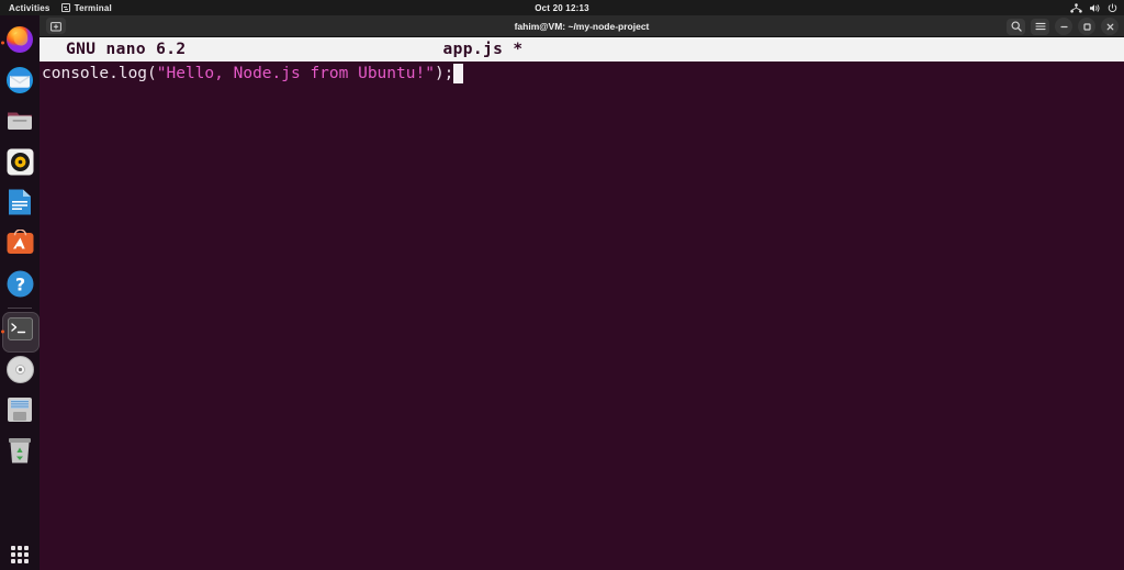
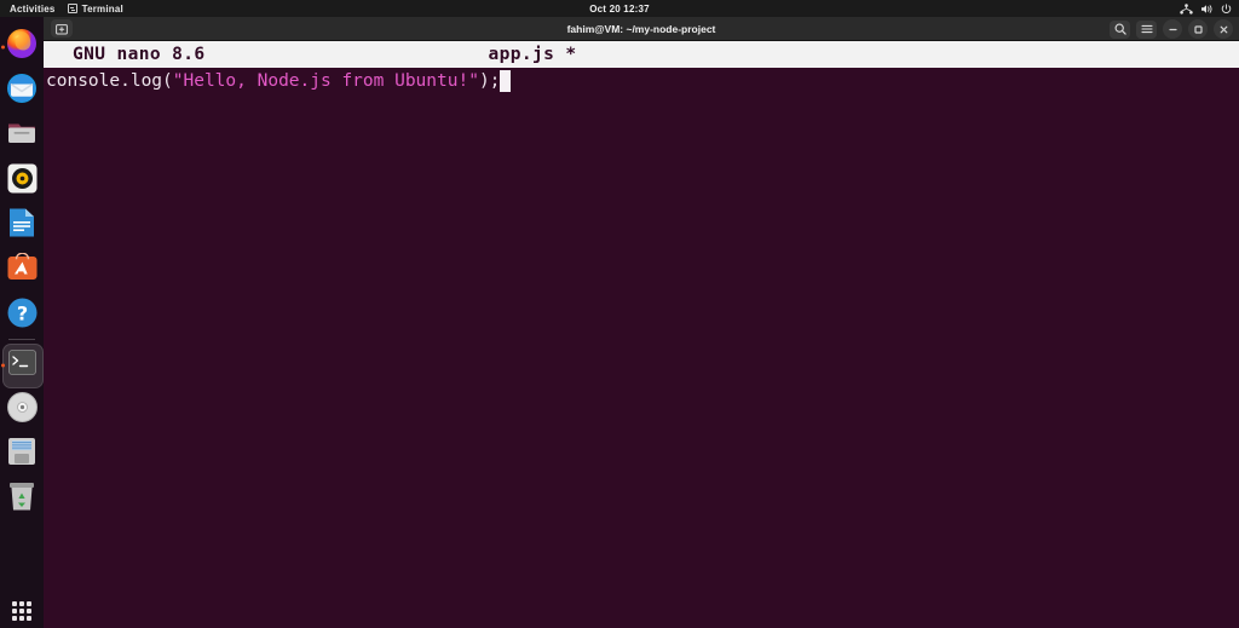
  Activities
  Terminal
- Oct 20 12:13
+ Oct 20 12:37
  ?
  fahim@VM: ~/my-node-project
- GNU nano 6.2
+ GNU nano 8.6
  app.js *
  console.log(
  "Hello, Node.js from Ubuntu!"
  );
